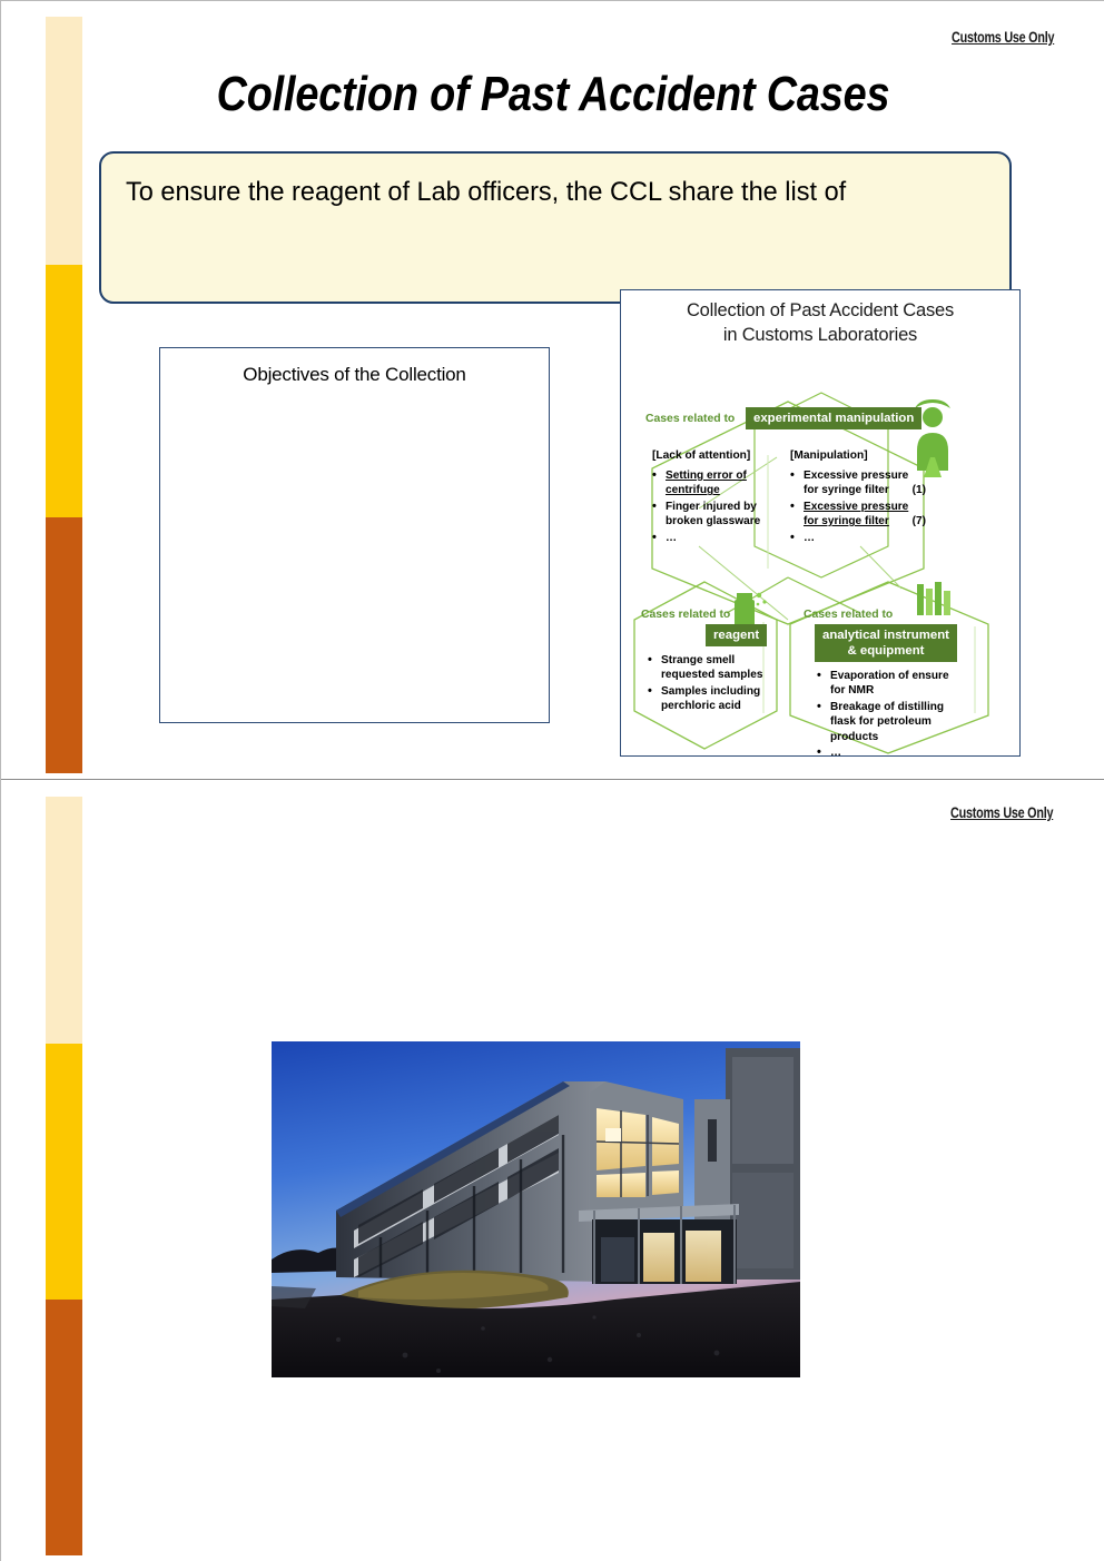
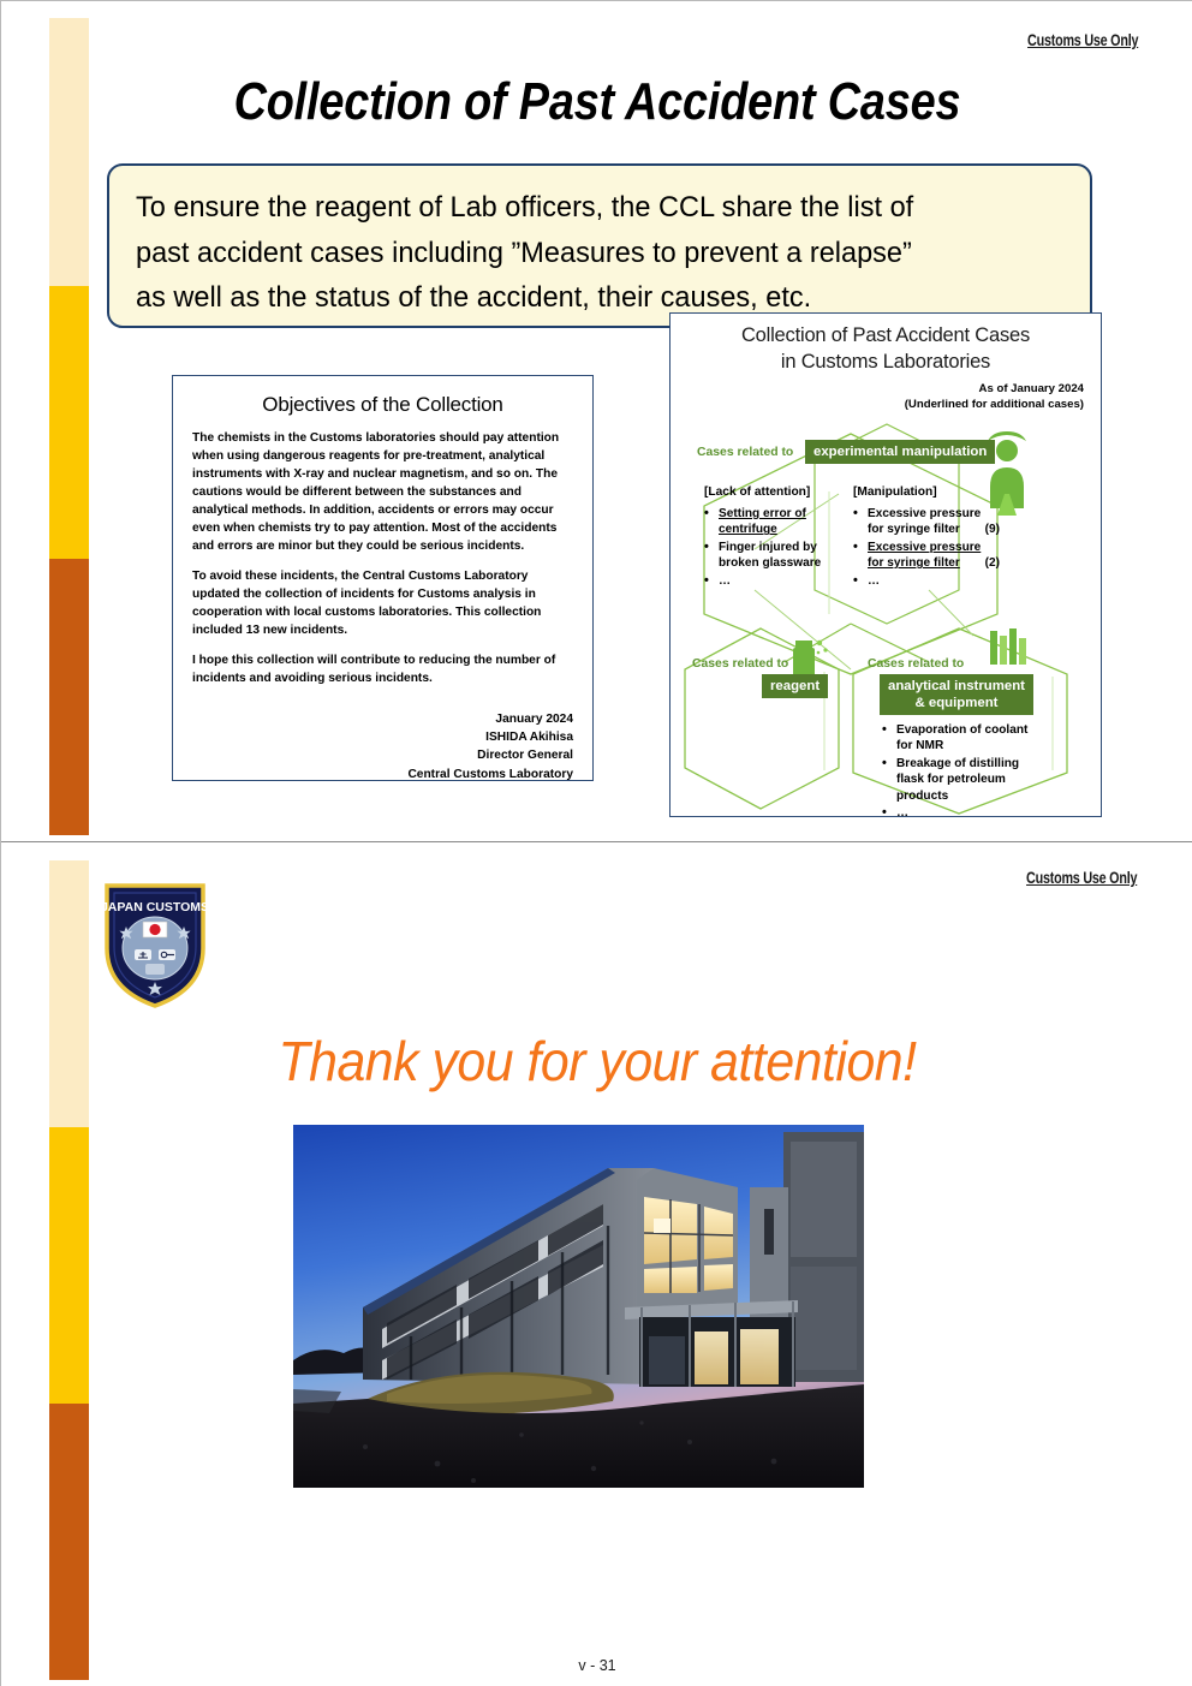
  Customs Use Only
  Collection of Past Accident Cases
  To ensure the reagent of Lab officers, the CCL share the list of
+ past accident cases including ”Measures to prevent a relapse”
+ as well as the status of the accident, their causes, etc.
  Objectives of the Collection
+ The chemists in the Customs laboratories should pay attention when using dangerous reagents for pre-treatment, analytical instruments with X-ray and nuclear magnetism, and so on. The cautions would be different between the substances and analytical methods. In addition, accidents or errors may occur even when chemists try to pay attention. Most of the accidents and errors are minor but they could be serious incidents.
+ To avoid these incidents, the Central Customs Laboratory updated the collection of incidents for Customs analysis in cooperation with local customs laboratories. This collection included 13 new incidents.
+ I hope this collection will contribute to reducing the number of incidents and avoiding serious incidents.
+ January 2024
+ ISHIDA Akihisa
+ Director General
+ Central Customs Laboratory
  Collection of Past Accident Cases
  in Customs Laboratories
+ As of January 2024
+ (Underlined for additional cases)
  Cases related to
  experimental manipulation
  [Lack of attention]
  Setting error of centrifuge
  Finger injured by broken glassware
  …
  [Manipulation]
  Excessive pressure for syringe filter
- (1)
+ (9)
  Excessive pressure for syringe filter
- (7)
+ (2)
  …
  Cases related to
  reagent
- Strange smell requested samples
- Samples including perchloric acid
  Cases related to
  analytical instrument
  & equipment
- Evaporation of ensure for NMR
+ Evaporation of coolant for NMR
  Breakage of distilling flask for petroleum products
  …
  Customs Use Only
+ JAPAN CUSTOMS
+ Thank you for your attention!
+ v - 31
